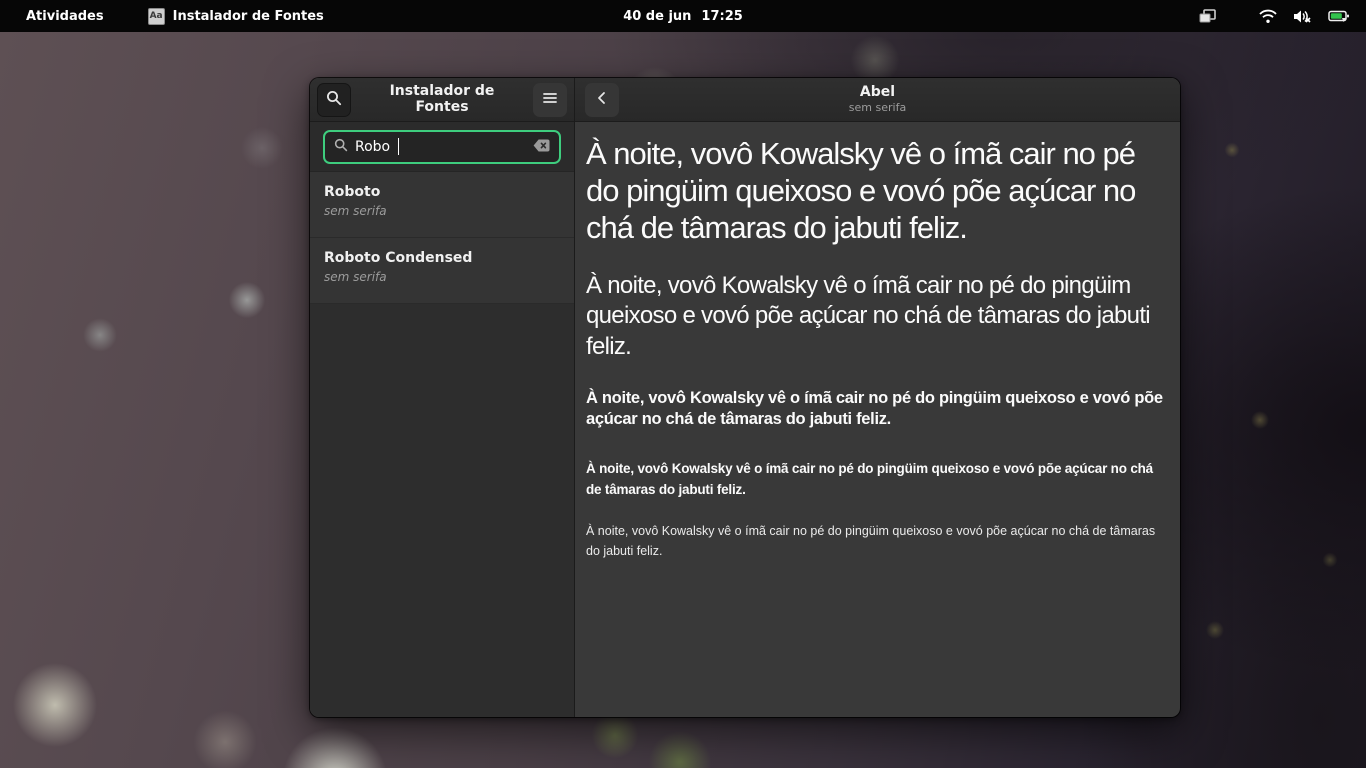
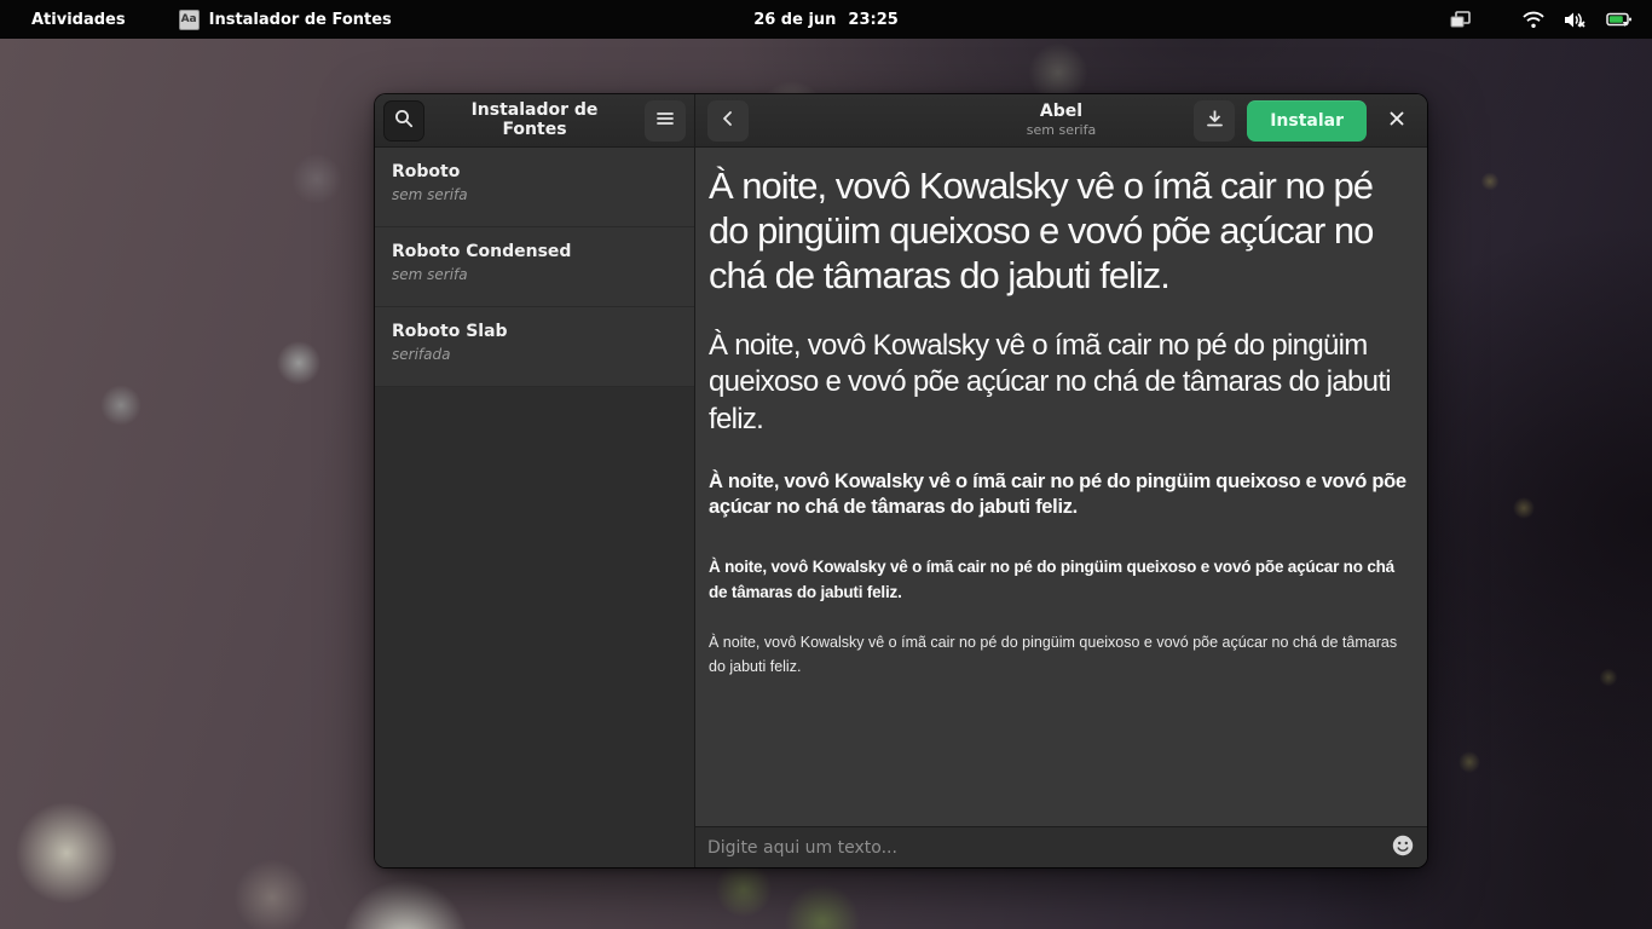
  Atividades
  Aa
  Instalador de Fontes
- 40 de jun
+ 26 de jun
- 17:25
+ 23:25
  Instalador de Fontes
- Robo
  Roboto
  sem serifa
  Roboto Condensed
  sem serifa
+ Roboto Slab
+ serifada
  Abel
  sem serifa
+ Instalar
  À noite, vovô Kowalsky vê o ímã cair no pé do pingüim queixoso e vovó põe açúcar no chá de tâmaras do jabuti feliz.
  À noite, vovô Kowalsky vê o ímã cair no pé do pingüim queixoso e vovó põe açúcar no chá de tâmaras do jabuti feliz.
  À noite, vovô Kowalsky vê o ímã cair no pé do pingüim queixoso e vovó põe açúcar no chá de tâmaras do jabuti feliz.
  À noite, vovô Kowalsky vê o ímã cair no pé do pingüim queixoso e vovó põe açúcar no chá de tâmaras do jabuti feliz.
  À noite, vovô Kowalsky vê o ímã cair no pé do pingüim queixoso e vovó põe açúcar no chá de tâmaras do jabuti feliz.
+ Digite aqui um texto...
